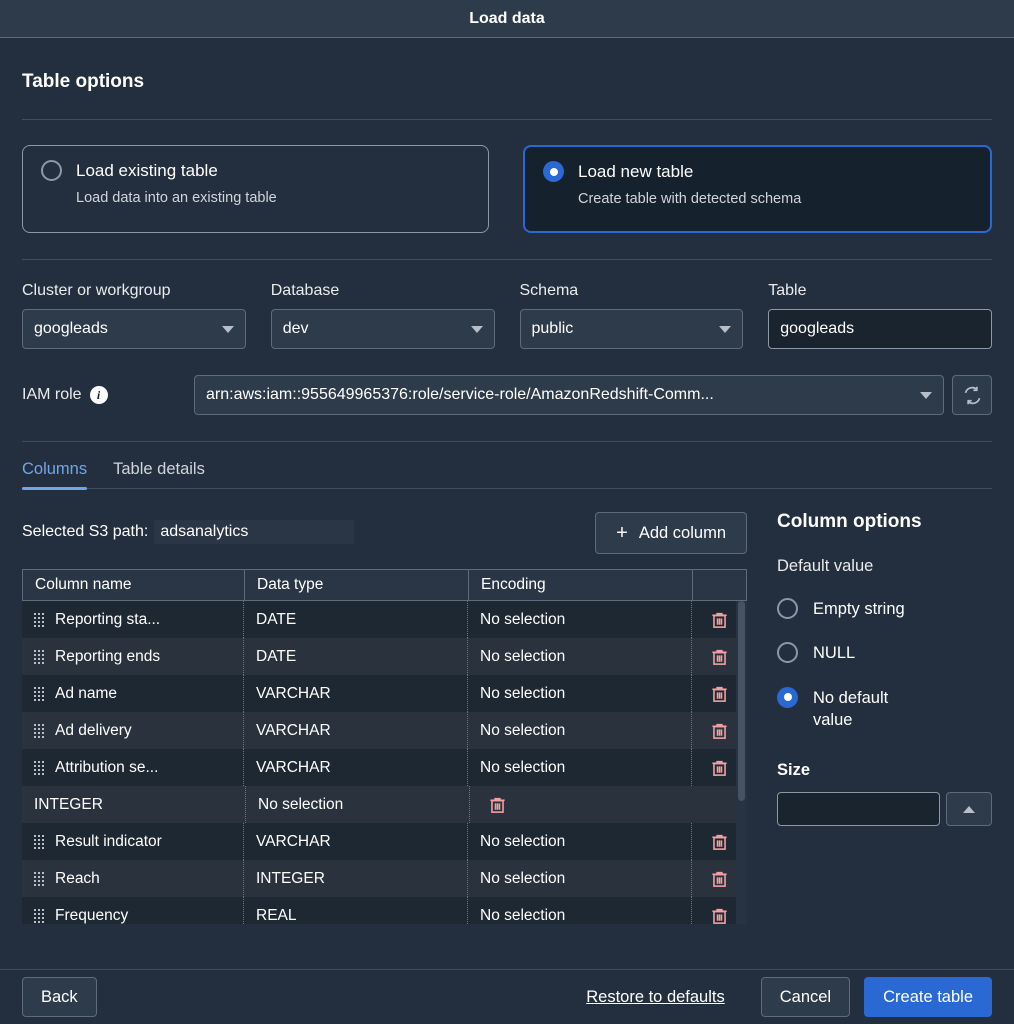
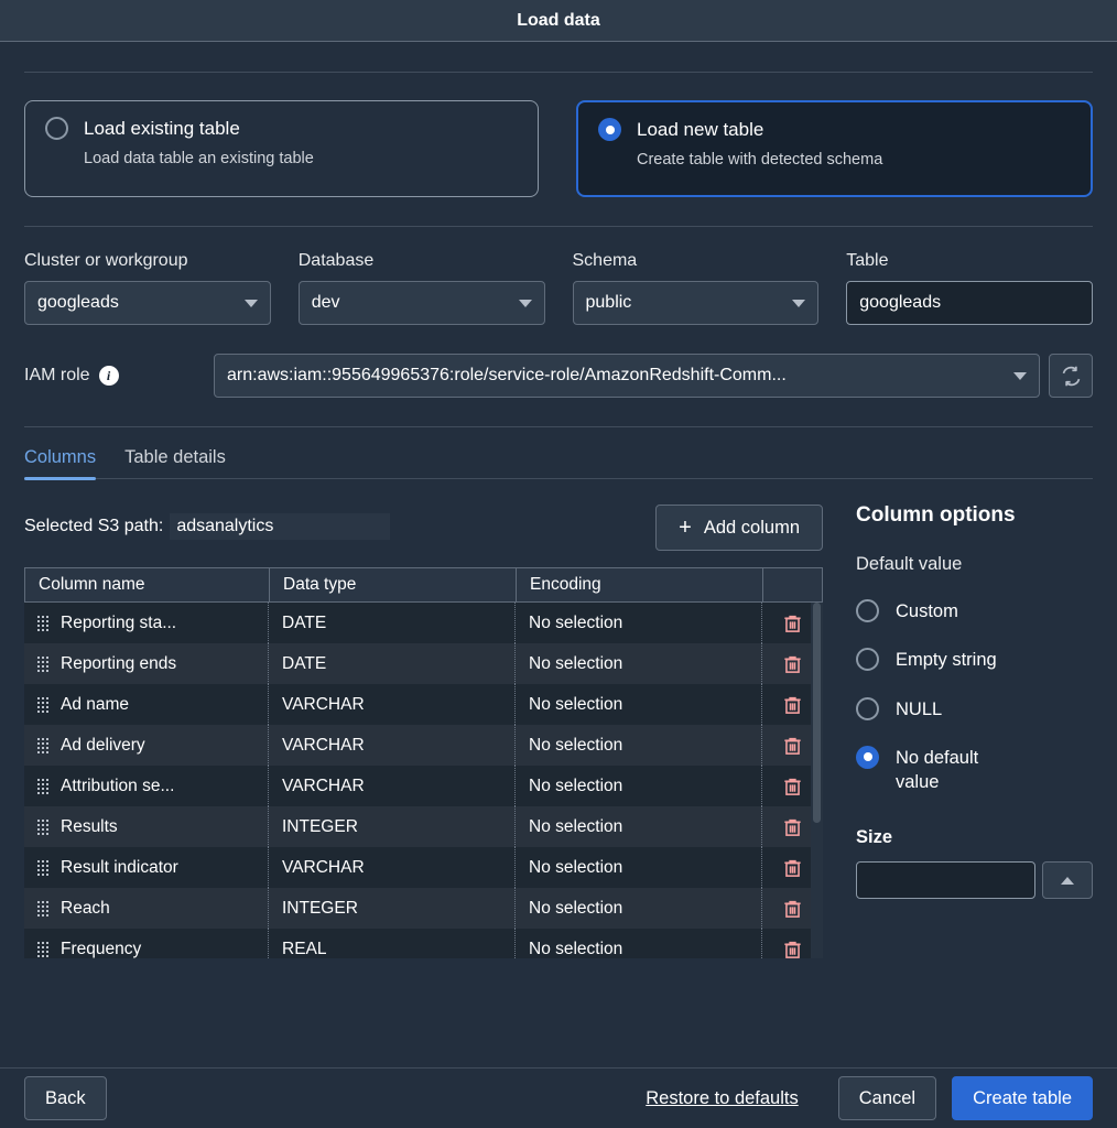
  Load data
- Table options
  Load existing table
- Load data into an existing table
+ Load data table an existing table
  Load new table
  Create table with detected schema
  Cluster or workgroup
  googleads
  Database
  dev
  Schema
  public
  Table
  googleads
  IAM role
  i
  arn:aws:iam::955649965376:role/service-role/AmazonRedshift-Comm...
  Columns
  Table details
  Selected S3 path:
  adsanalytics
  +
  Add column
  Column name
  Data type
  Encoding
  Reporting sta...
  DATE
  No selection
  Reporting ends
  DATE
  No selection
  Ad name
  VARCHAR
  No selection
  Ad delivery
  VARCHAR
  No selection
  Attribution se...
  VARCHAR
  No selection
+ Results
  INTEGER
  No selection
  Result indicator
  VARCHAR
  No selection
  Reach
  INTEGER
  No selection
  Frequency
  REAL
  No selection
  Column options
  Default value
+ Custom
  Empty string
  NULL
  No default value
  Size
  Back
  Restore to defaults
  Cancel
  Create table
